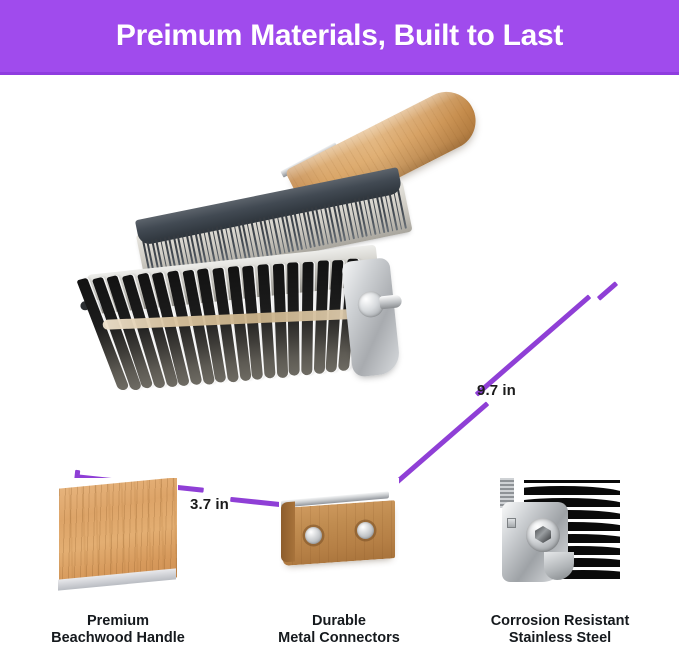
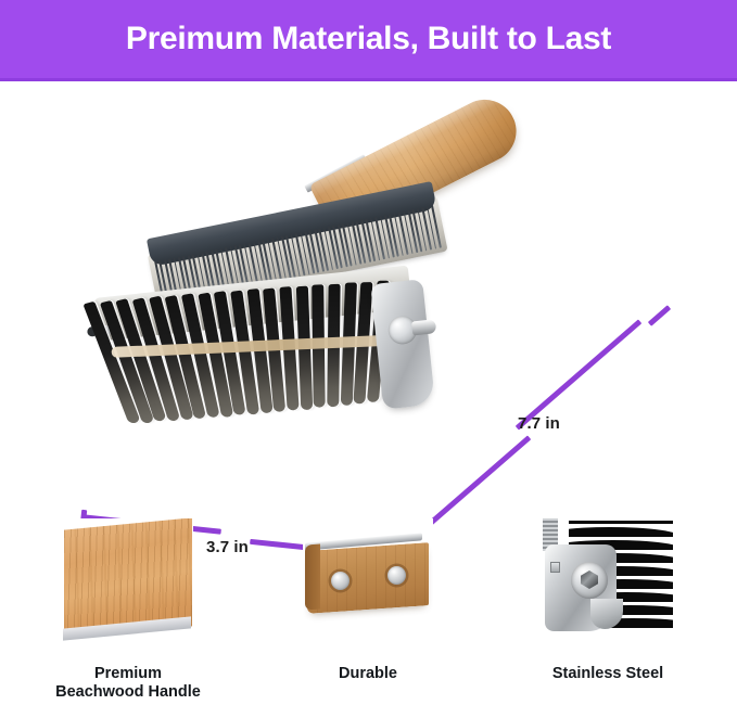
  Preimum Materials, Built to Last
  3.7 in
- 9.7 in
+ 7.7 in
  Premium
  Beachwood Handle
  Durable
- Metal Connectors
- Corrosion Resistant
  Stainless Steel
